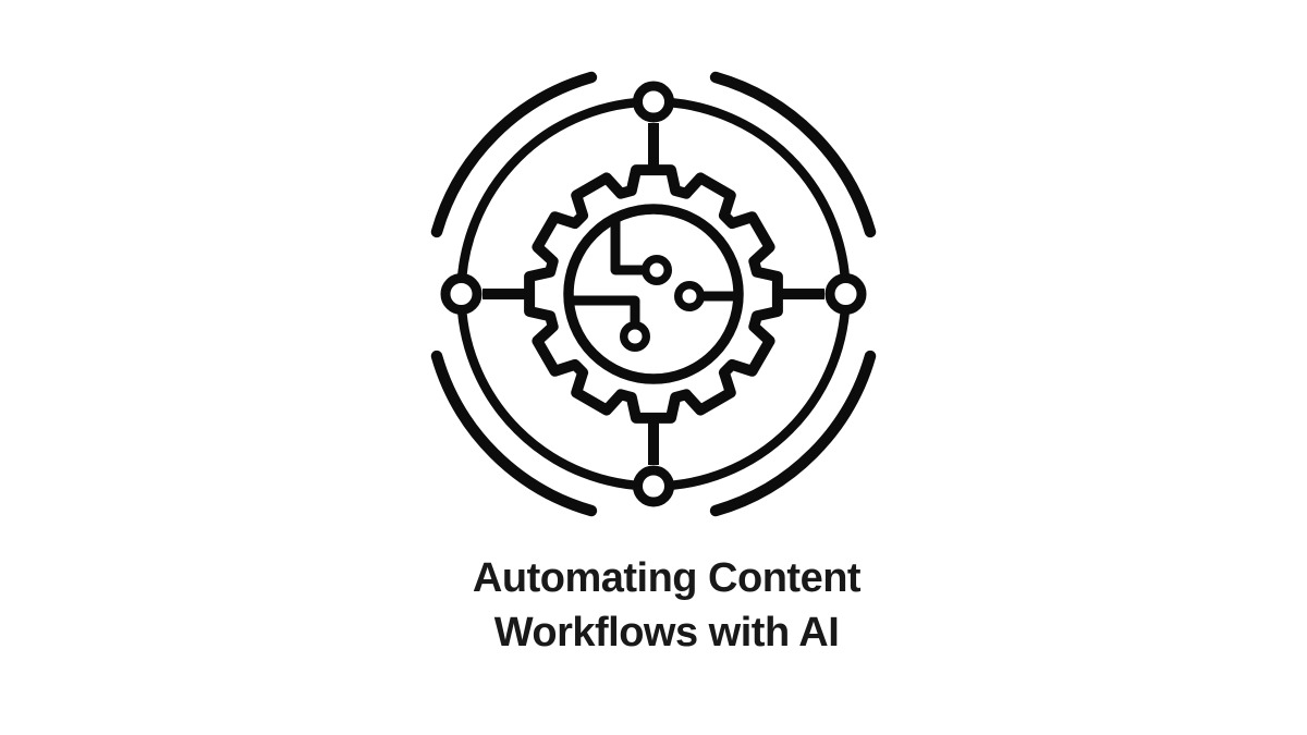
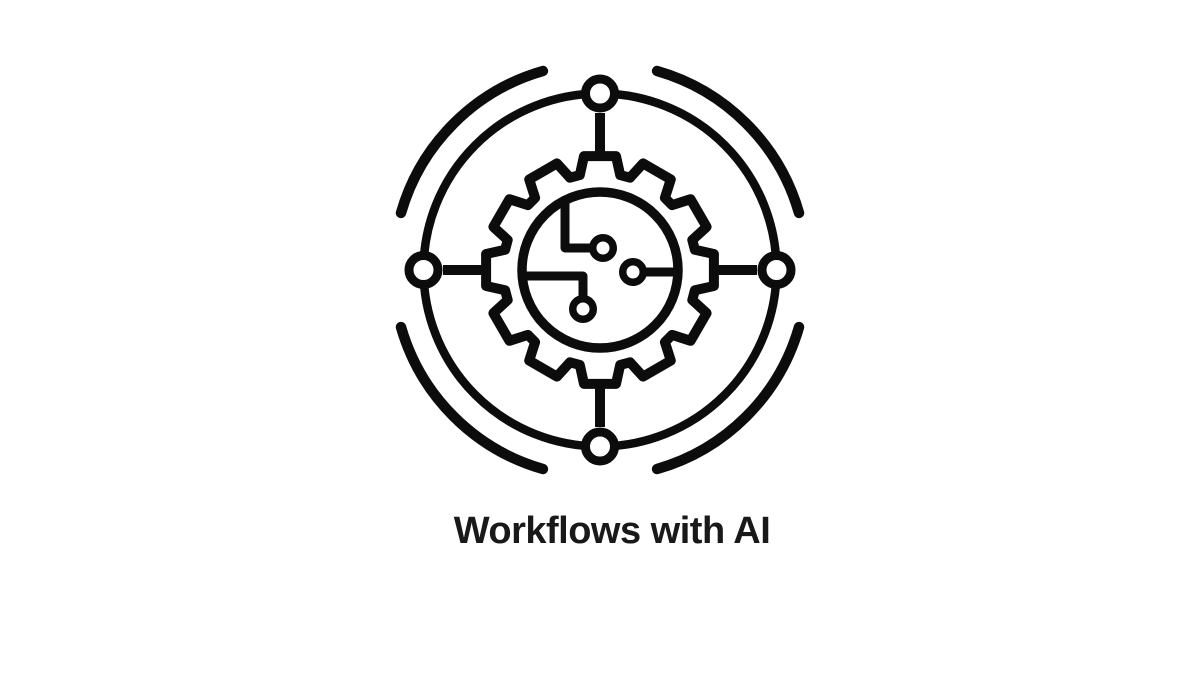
- Automating Content
  Workflows with AI
